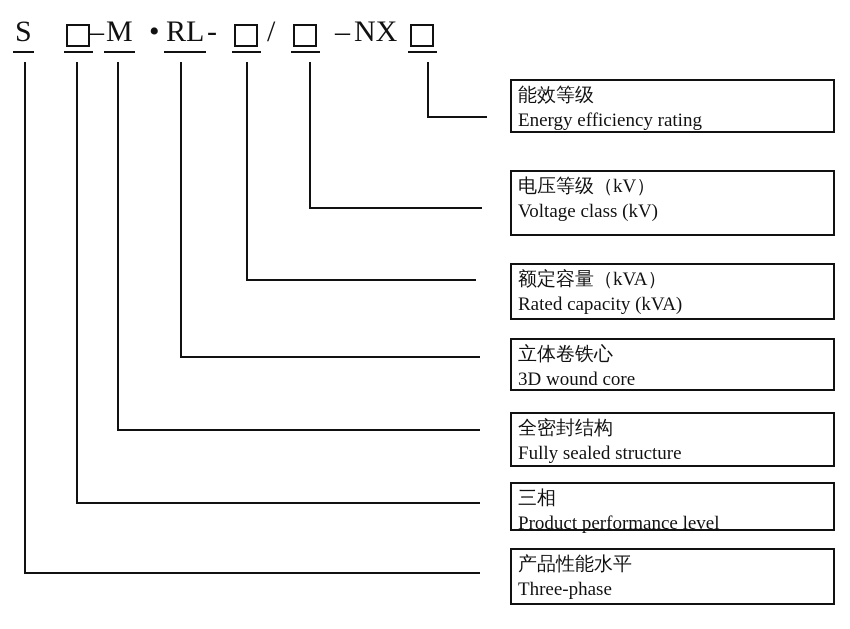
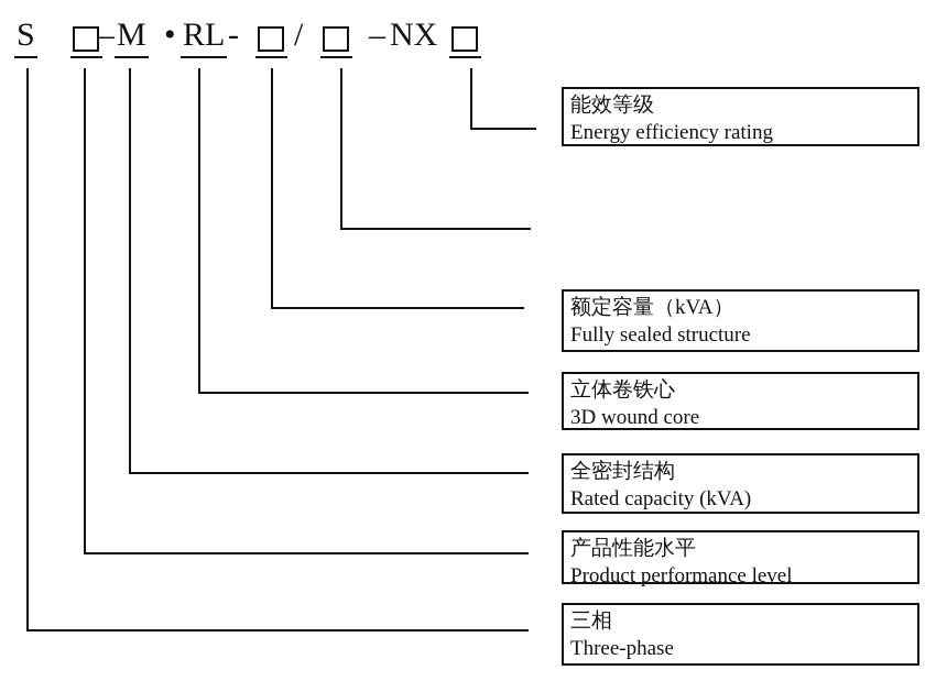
  S
  –
  M
  •
  RL
  -
  /
  –
  NX
  能效等级
  Energy efficiency rating
- 电压等级（kV）
- Voltage class (kV)
  额定容量（kVA）
- Rated capacity (kVA)
+ Fully sealed structure
  立体卷铁心
  3D wound core
  全密封结构
- Fully sealed structure
+ Rated capacity (kVA)
- 三相
+ 产品性能水平
  Product performance level
- 产品性能水平
+ 三相
  Three-phase
